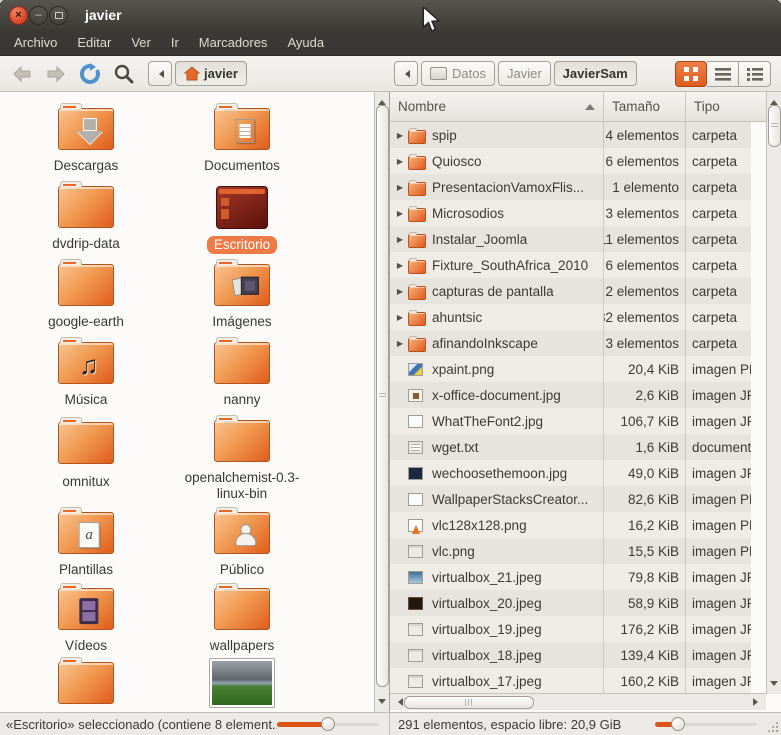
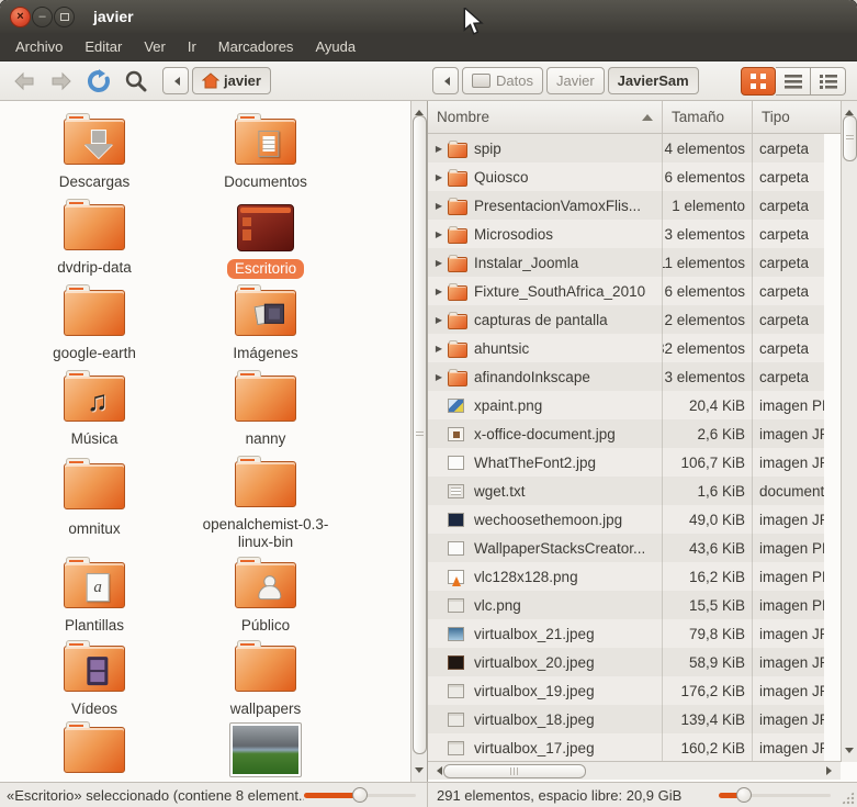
  ×
  –
  javier
  Archivo
  Editar
  Ver
  Ir
  Marcadores
  Ayuda
  javier
  Datos
  Javier
  JavierSam
  Descargas
  Documentos
  dvdrip-data
  Escritorio
  google-earth
  Imágenes
  ♫
  Música
  nanny
  omnitux
  openalchemist-0.3-linux-bin
  a
  Plantillas
  Público
  Vídeos
  wallpapers
  Nombre
  Tamaño
  Tipo
  ▶
  spip
  4 elementos
  carpeta
  ▶
  Quiosco
  6 elementos
  carpeta
  ▶
  PresentacionVamoxFlis...
  1 elemento
  carpeta
  ▶
  Microsodios
  3 elementos
  carpeta
  ▶
  Instalar_Joomla
  1 elementos
  carpeta
  ▶
  Fixture_SouthAfrica_2010
  6 elementos
  carpeta
  ▶
  capturas de pantalla
  2 elementos
  carpeta
  ▶
  ahuntsic
  2 elementos
  carpeta
  ▶
  afinandoInkscape
  3 elementos
  carpeta
  xpaint.png
  20,4 KiB
  imagen P
  x-office-document.jpg
  2,6 KiB
  imagen J
  WhatTheFont2.jpg
  106,7 KiB
  imagen J
  wget.txt
  1,6 KiB
  document
  wechoosethemoon.jpg
  49,0 KiB
  imagen J
  WallpaperStacksCreator...
- 82,6 KiB
+ 43,6 KiB
  imagen P
  vlc128x128.png
  16,2 KiB
  imagen P
  vlc.png
  15,5 KiB
  imagen P
  virtualbox_21.jpeg
  79,8 KiB
  imagen J
  virtualbox_20.jpeg
  58,9 KiB
  imagen J
  virtualbox_19.jpeg
  176,2 KiB
  imagen J
  virtualbox_18.jpeg
  139,4 KiB
  imagen J
  virtualbox_17.jpeg
  160,2 KiB
  imagen J
  «Escritorio» seleccionado (contiene 8 element.
  291 elementos, espacio libre: 20,9 GiB
